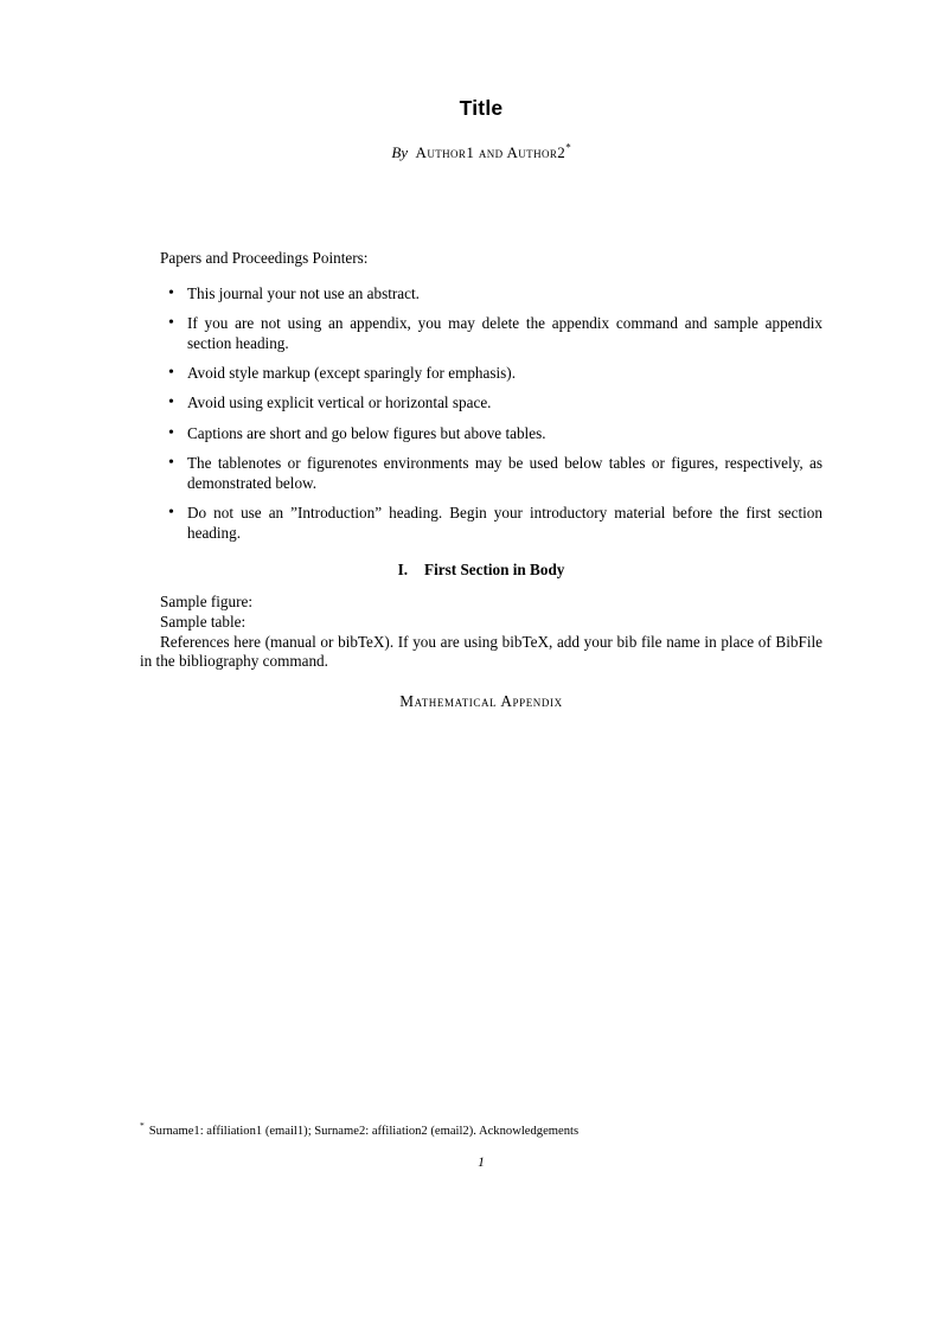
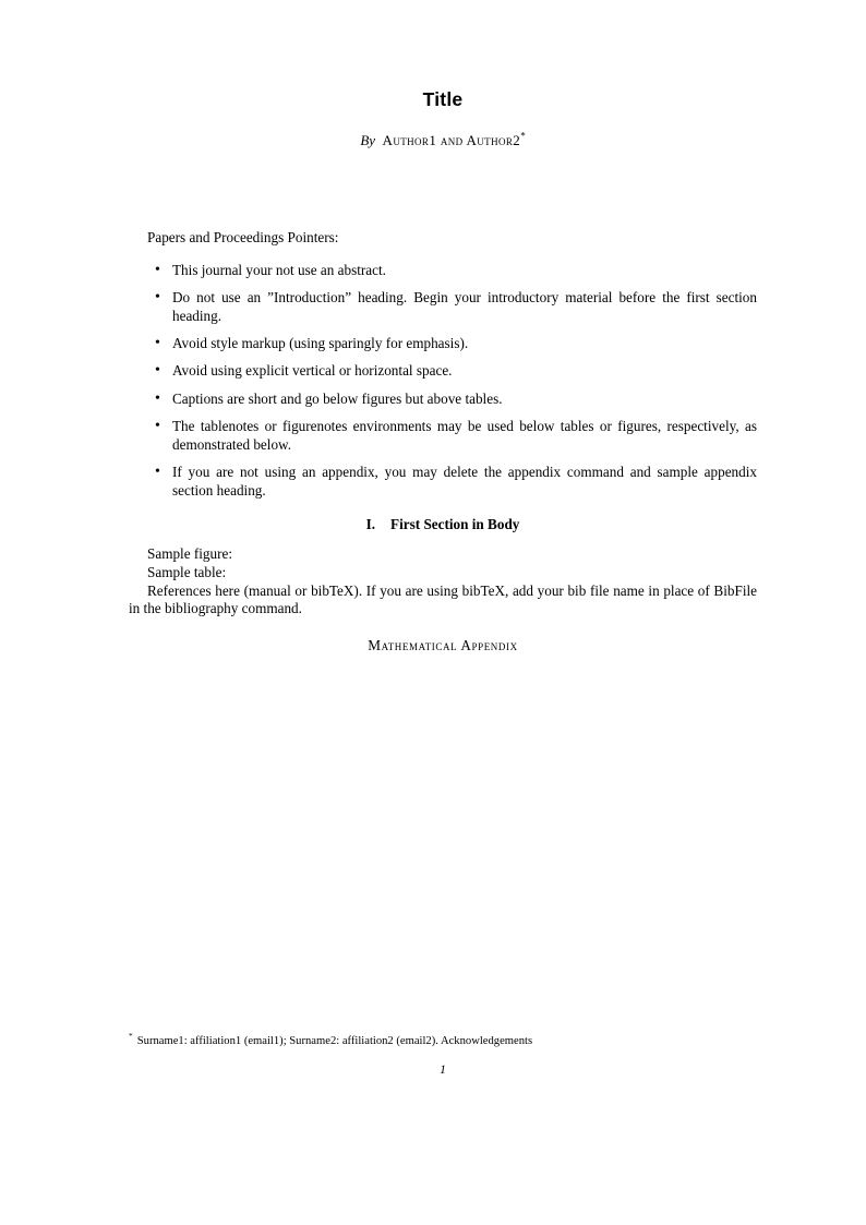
  Title
  By Author1 and Author2*
  Papers and Proceedings Pointers:
  This journal your not use an abstract.
- If you are not using an appendix, you may delete the appendix command and sample appendix section heading.
+ Do not use an ”Introduction” heading. Begin your introductory material before the first section heading.
- Avoid style markup (except sparingly for emphasis).
+ Avoid style markup (using sparingly for emphasis).
  Avoid using explicit vertical or horizontal space.
  Captions are short and go below figures but above tables.
  The tablenotes or figurenotes environments may be used below tables or figures, respectively, as demonstrated below.
- Do not use an ”Introduction” heading. Begin your introductory material before the first section heading.
+ If you are not using an appendix, you may delete the appendix command and sample appendix section heading.
  I. First Section in Body
  Sample figure:
  Sample table:
  References here (manual or bibTeX). If you are using bibTeX, add your bib file name in place of BibFile in the bibliography command.
  Mathematical Appendix
  *Surname1: affiliation1 (email1); Surname2: affiliation2 (email2). Acknowledgements
  1
